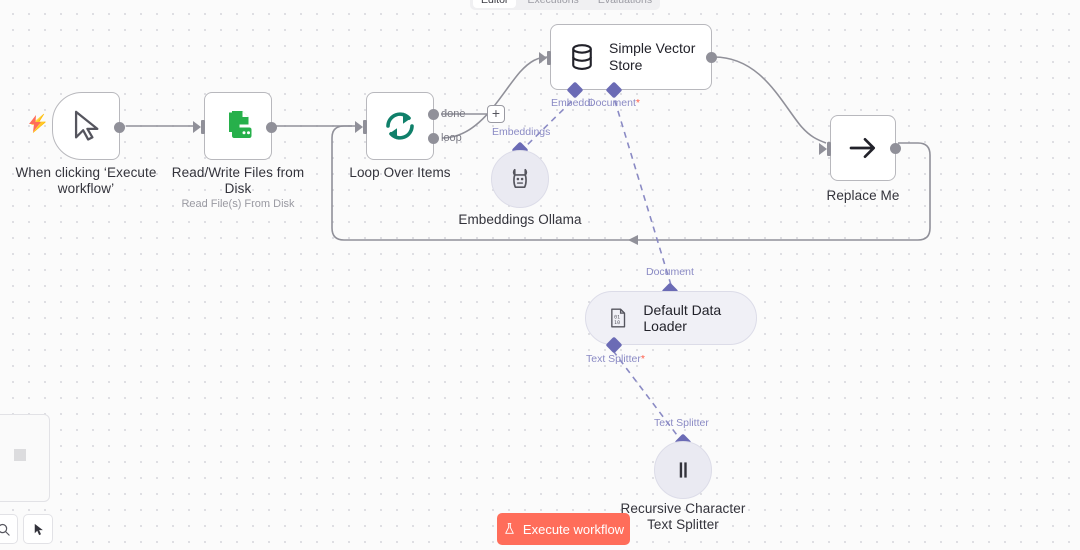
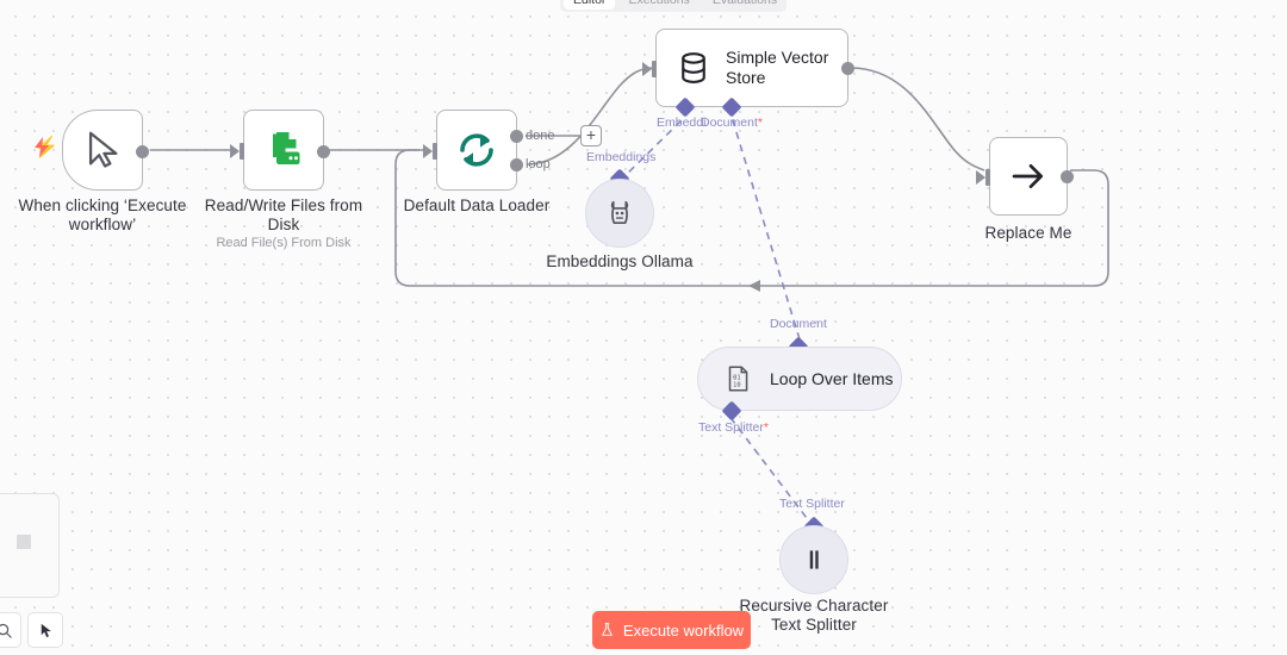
  Editor
  Executions
  Evaluations
  ⚡
  When clicking ‘Execute workflow’
  Read/Write Files from Disk
  Read File(s) From Disk
  done
  loop
  +
- Loop Over Items
+ Default Data Loader
  Simple Vector Store
  Embeddi
  Document*
  Replace Me
  Embeddings
  Embeddings Ollama
  Document
- Default Data Loader
+ Loop Over Items
  Text Splitter*
  Text Splitter
  Recursive Character
  Text Splitter
  Execute workflow
